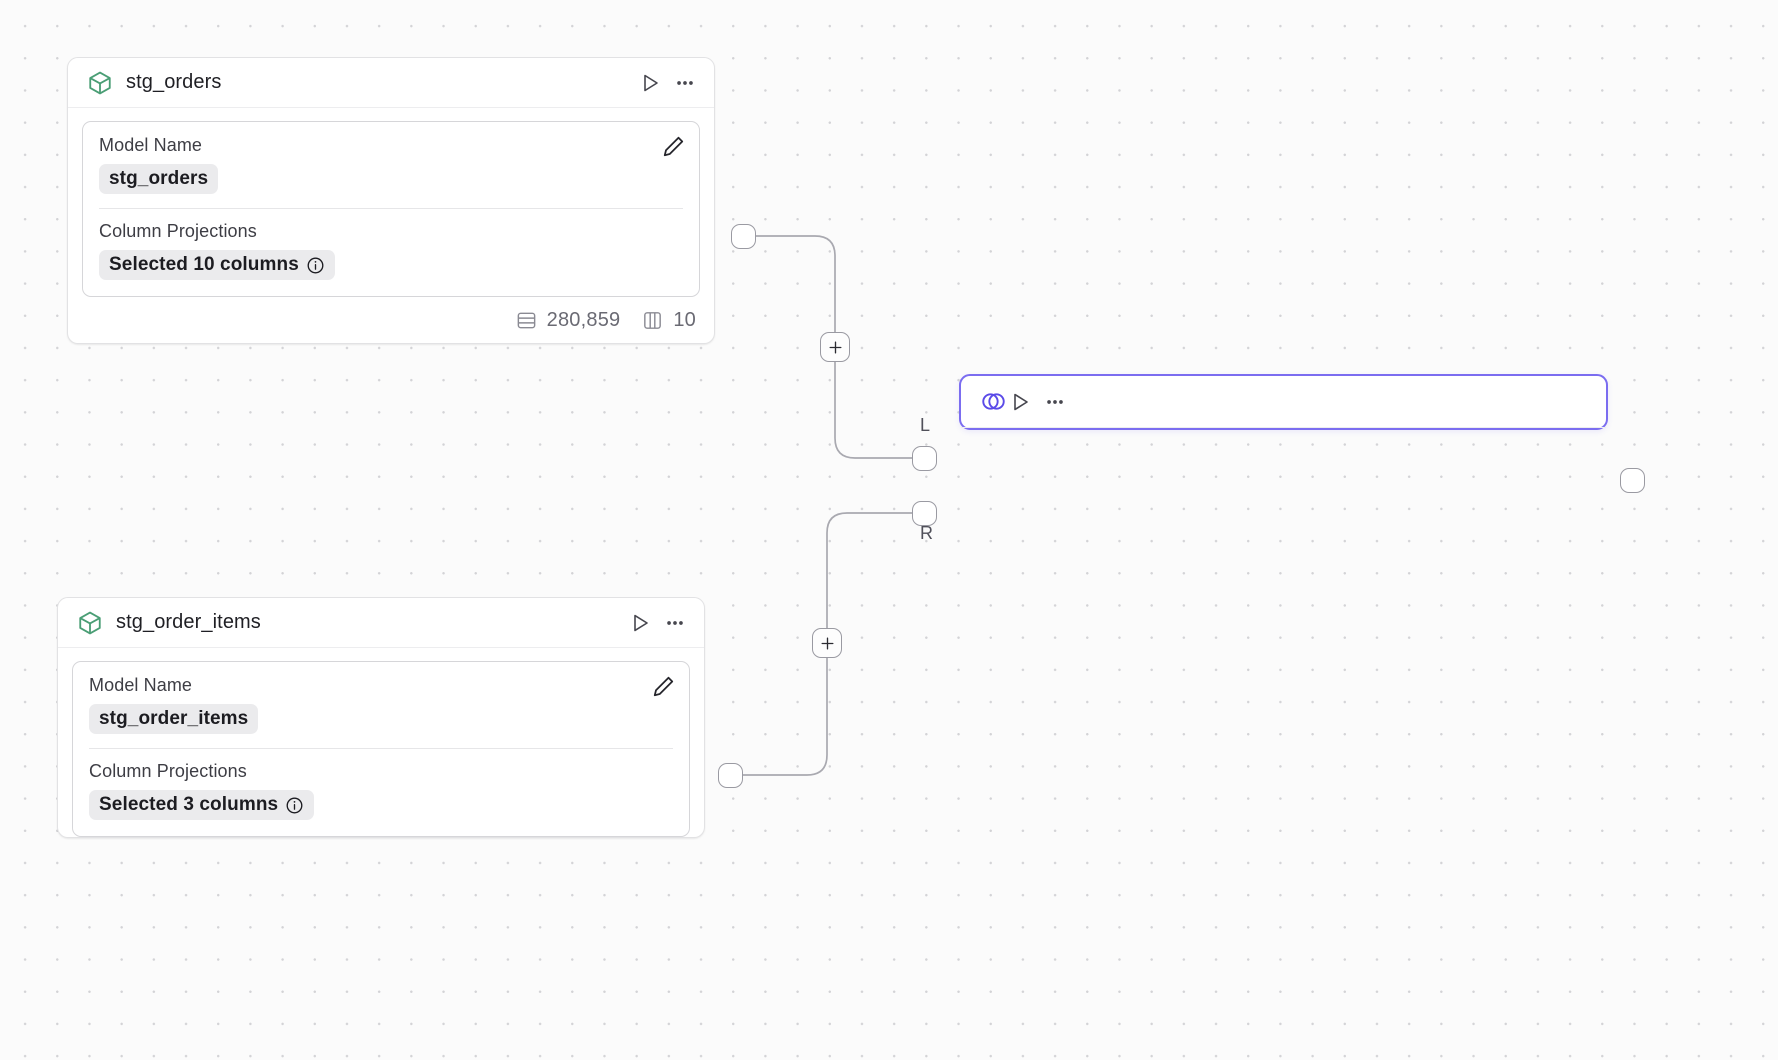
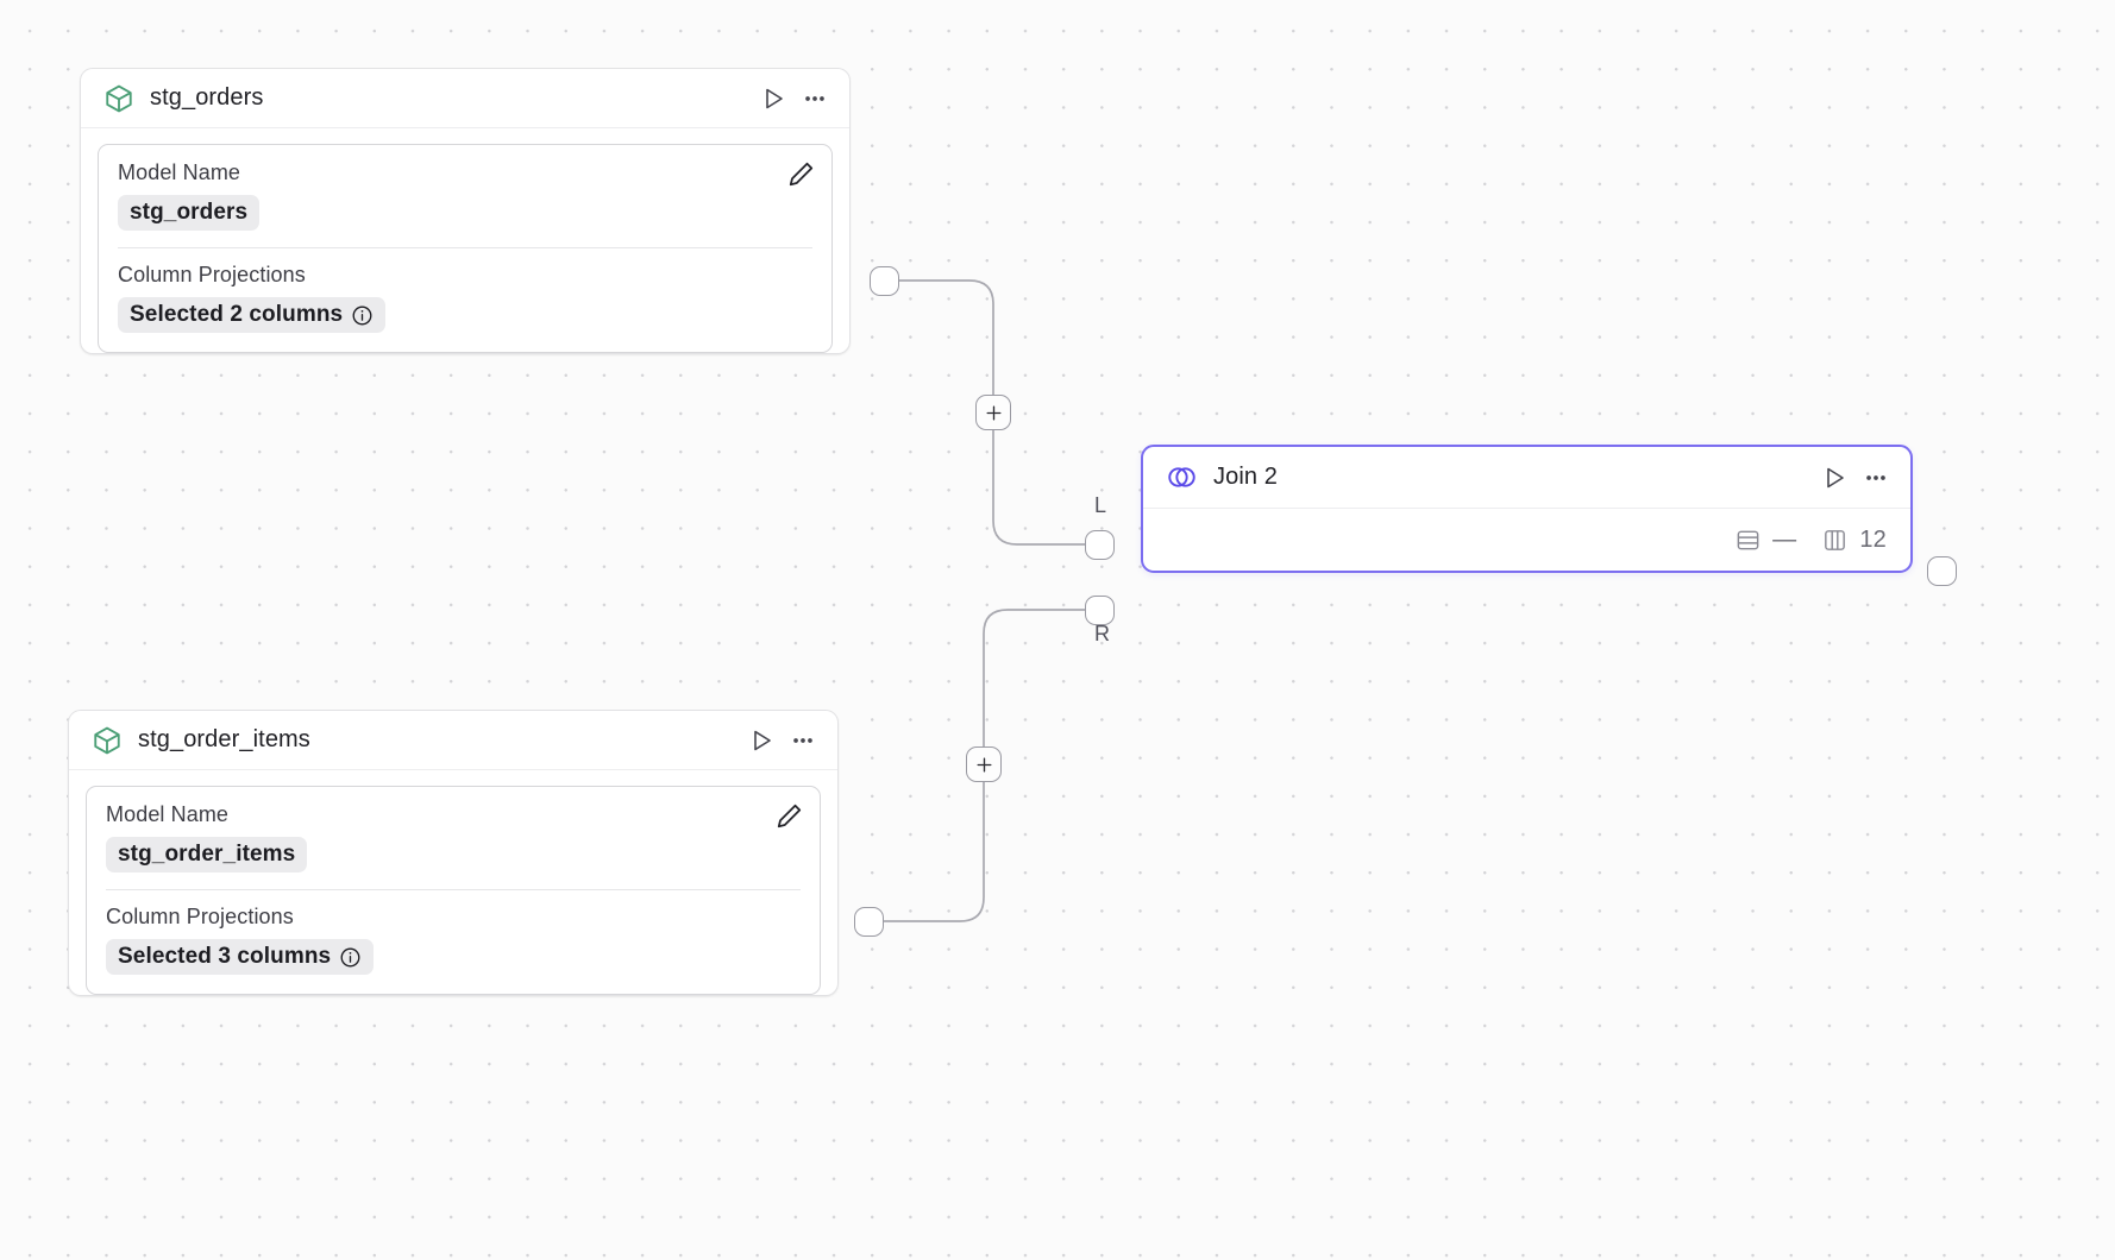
  stg_orders
  Model Name
  stg_orders
  Column Projections
- Selected 10 columns
+ Selected 2 columns
- 280,859
- 10
  stg_order_items
  Model Name
  stg_order_items
  Column Projections
  Selected 3 columns
+ Join 2
+ —
+ 12
  L
  R
